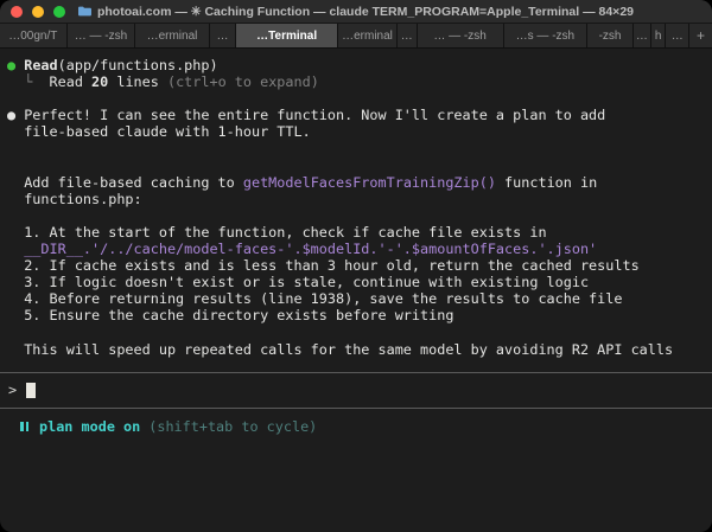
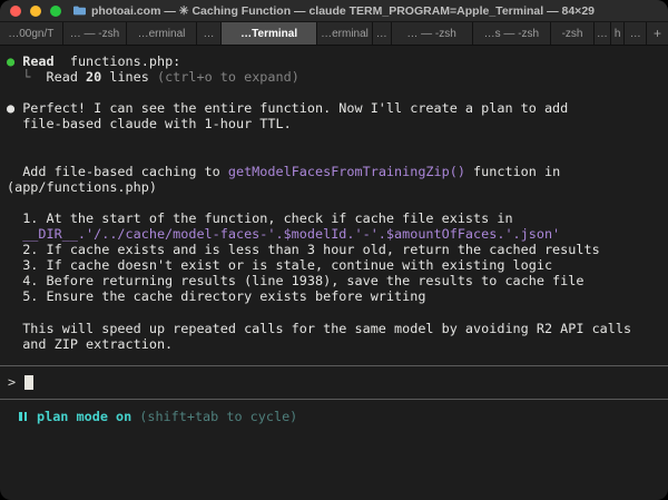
  photoai.com — ✳ Caching Function — claude TERM_PROGRAM=Apple_Terminal — 84×29
  …00gn/T
  … — -zsh
  …erminal
  …
  …Terminal
  …erminal
  …
  … — -zsh
  …s — -zsh
  -zsh
  …
  h
  …
  +
- ● Read(app/functions.php)
+ ● Read functions.php:
  └ Read 20 lines (ctrl+o to expand)
  ● Perfect! I can see the entire function. Now I'll create a plan to add
  file-based claude with 1-hour TTL.
  Add file-based caching to getModelFacesFromTrainingZip() function in
- functions.php:
+ (app/functions.php)
  1. At the start of the function, check if cache file exists in
  __DIR__.'/../cache/model-faces-'.$modelId.'-'.$amountOfFaces.'.json'
  2. If cache exists and is less than 3 hour old, return the cached results
- 3. If logic doesn't exist or is stale, continue with existing logic
+ 3. If cache doesn't exist or is stale, continue with existing logic
  4. Before returning results (line 1938), save the results to cache file
  5. Ensure the cache directory exists before writing
  This will speed up repeated calls for the same model by avoiding R2 API calls
+ and ZIP extraction.
  >
  plan mode on
  (shift+tab to cycle)
